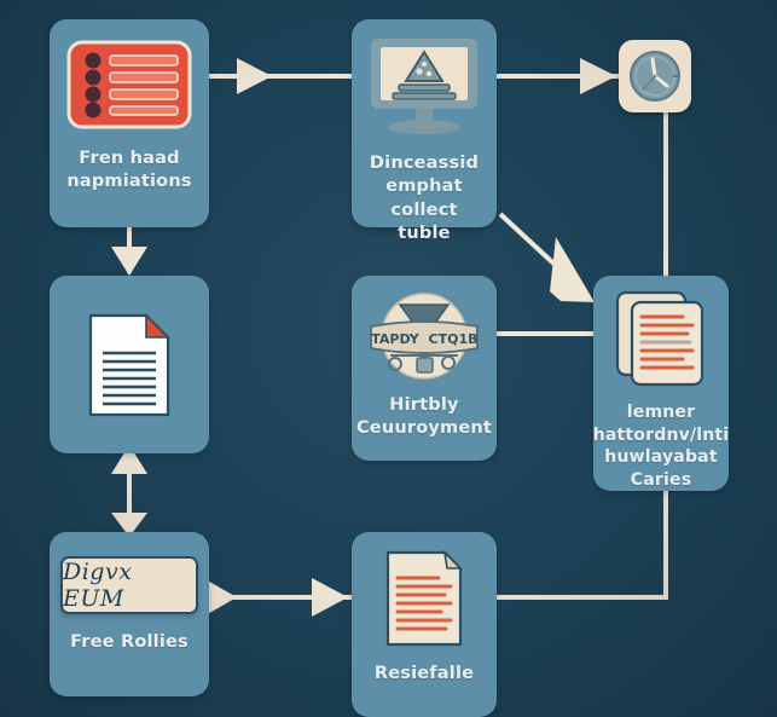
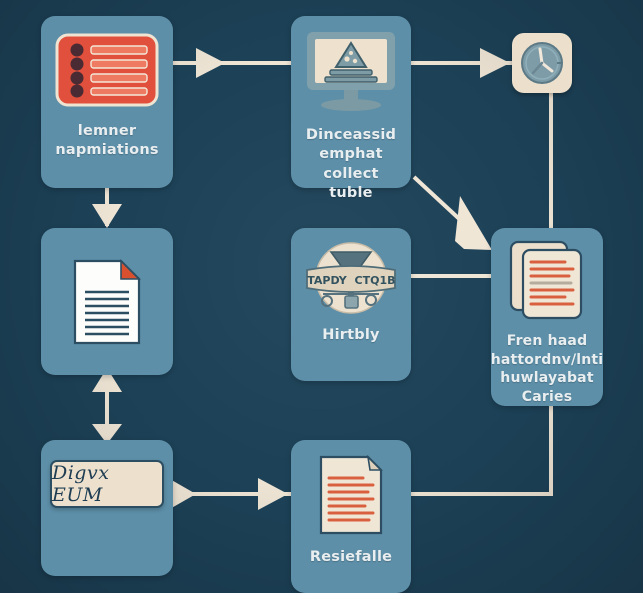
- Fren haad
+ lemner
  napmiations
  Dinceassid
  emphat collect
  tuble
  TAPDY
  CTQ1B
  Hirtbly
- Ceuuroyment
- lemner
+ Fren haad
  hattordnv/lnti
  huwlayabat
  Caries
  Digvx EUM
- Free Rollies
  Resiefalle
